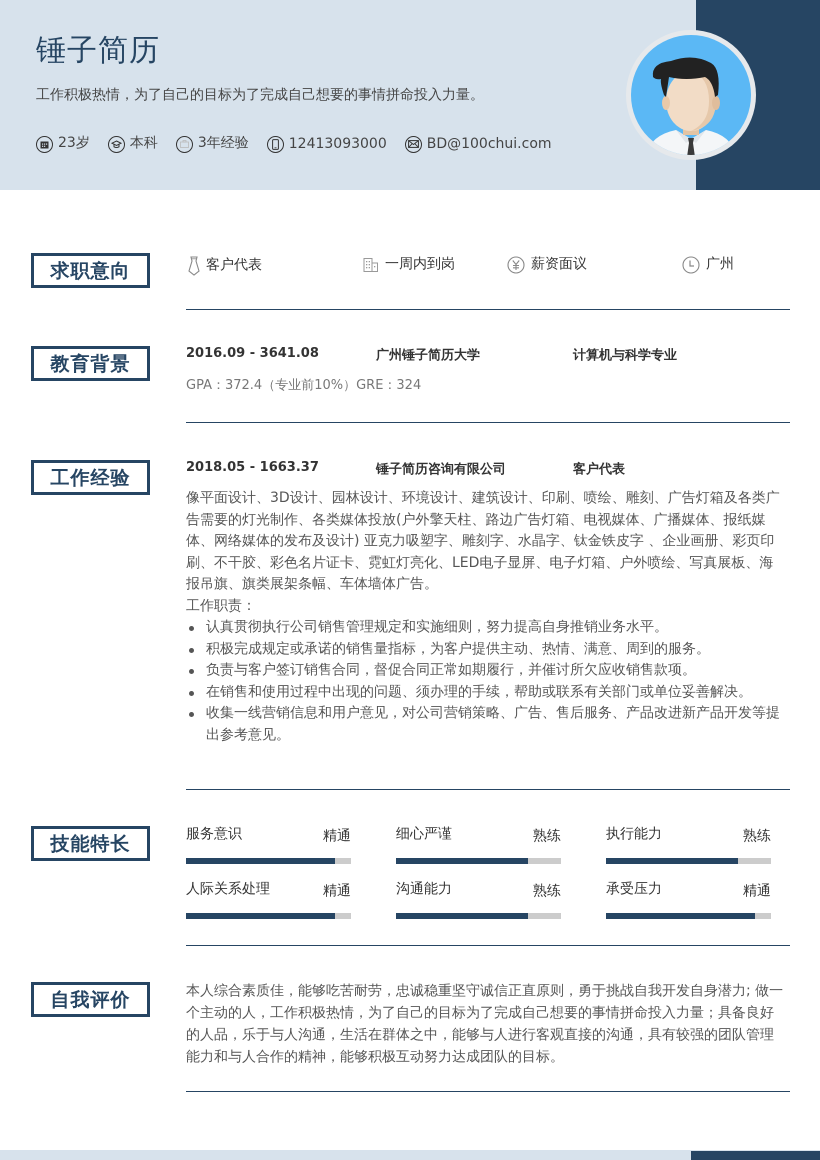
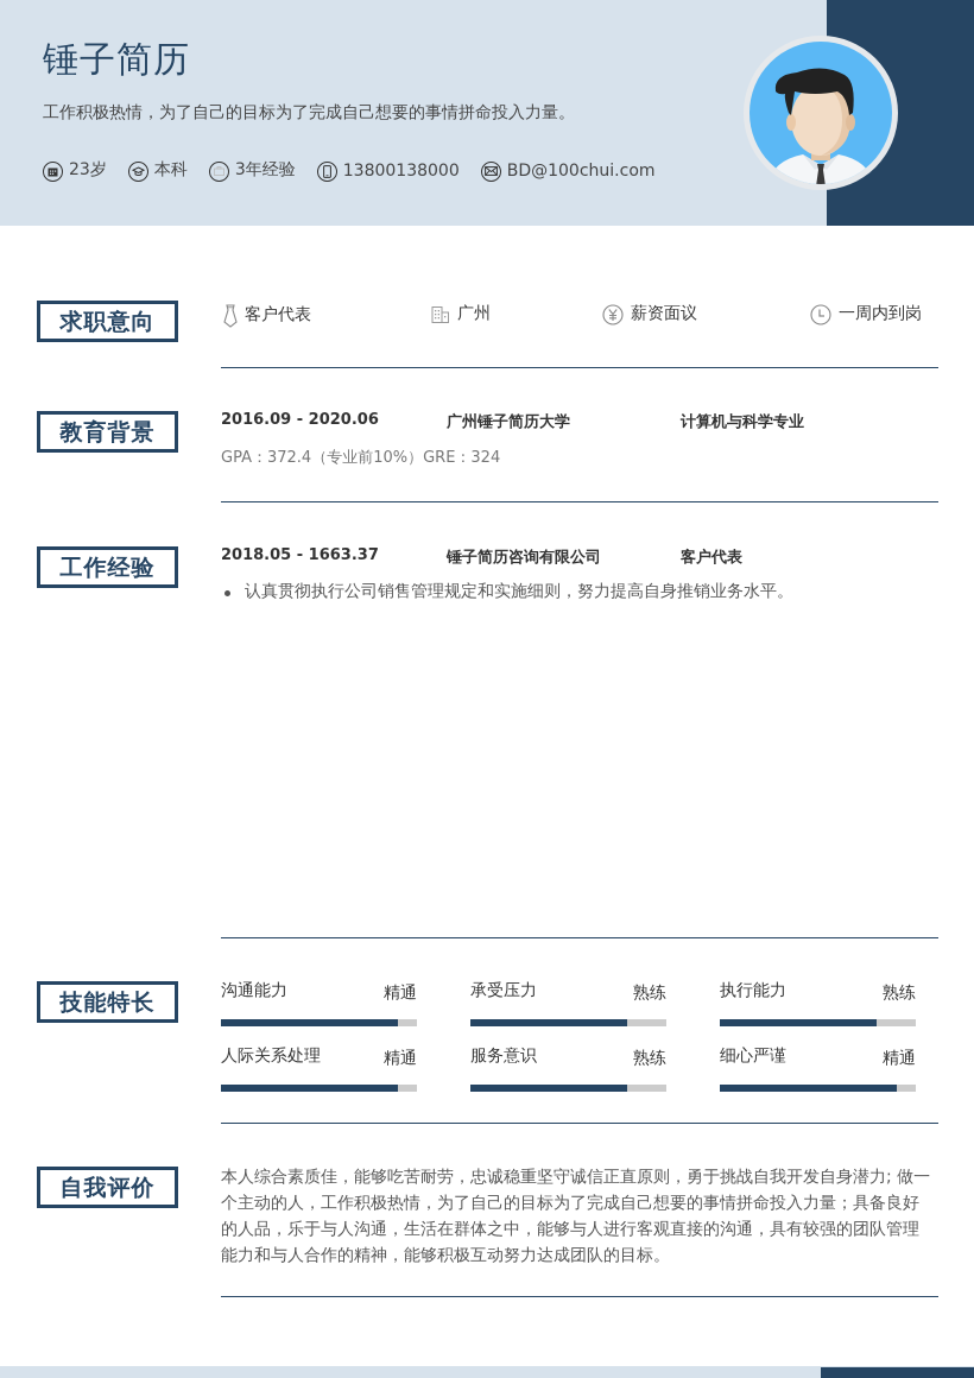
  锤子简历
  工作积极热情，为了自己的目标为了完成自己想要的事情拼命投入力量。
  23岁
  本科
  3年经验
- 12413093000
+ 13800138000
  BD@100chui.com
  求职意向
  客户代表
- 一周内到岗
+ 广州
  薪资面议
- 广州
+ 一周内到岗
  教育背景
- 2016.09 - 3641.08
+ 2016.09 - 2020.06
  广州锤子简历大学
  计算机与科学专业
  GPA：372.4（专业前10%）GRE：324
  工作经验
  2018.05 - 1663.37
  锤子简历咨询有限公司
  客户代表
- 像平面设计、3D设计、园林设计、环境设计、建筑设计、印刷、喷绘、雕刻、广告灯箱及各类广告需要的灯光制作、各类媒体投放(户外擎天柱、路边广告灯箱、电视媒体、广播媒体、报纸媒体、网络媒体的发布及设计) 亚克力吸塑字、雕刻字、水晶字、钛金铁皮字 、企业画册、彩页印刷、不干胶、彩色名片证卡、霓虹灯亮化、LED电子显屏、电子灯箱、户外喷绘、写真展板、海报吊旗、旗类展架条幅、车体墙体广告。
- 工作职责：
  认真贯彻执行公司销售管理规定和实施细则，努力提高自身推销业务水平。
- 积极完成规定或承诺的销售量指标，为客户提供主动、热情、满意、周到的服务。
- 负责与客户签订销售合同，督促合同正常如期履行，并催讨所欠应收销售款项。
- 在销售和使用过程中出现的问题、须办理的手续，帮助或联系有关部门或单位妥善解决。
- 收集一线营销信息和用户意见，对公司营销策略、广告、售后服务、产品改进新产品开发等提出参考意见。
  技能特长
- 服务意识
+ 沟通能力
  精通
- 细心严谨
+ 承受压力
  熟练
  执行能力
  熟练
  人际关系处理
  精通
- 沟通能力
+ 服务意识
  熟练
- 承受压力
+ 细心严谨
  精通
  自我评价
  本人综合素质佳，能够吃苦耐劳，忠诚稳重坚守诚信正直原则，勇于挑战自我开发自身潜力; 做一个主动的人，工作积极热情，为了自己的目标为了完成自己想要的事情拼命投入力量；具备良好的人品，乐于与人沟通，生活在群体之中，能够与人进行客观直接的沟通，具有较强的团队管理能力和与人合作的精神，能够积极互动努力达成团队的目标。
